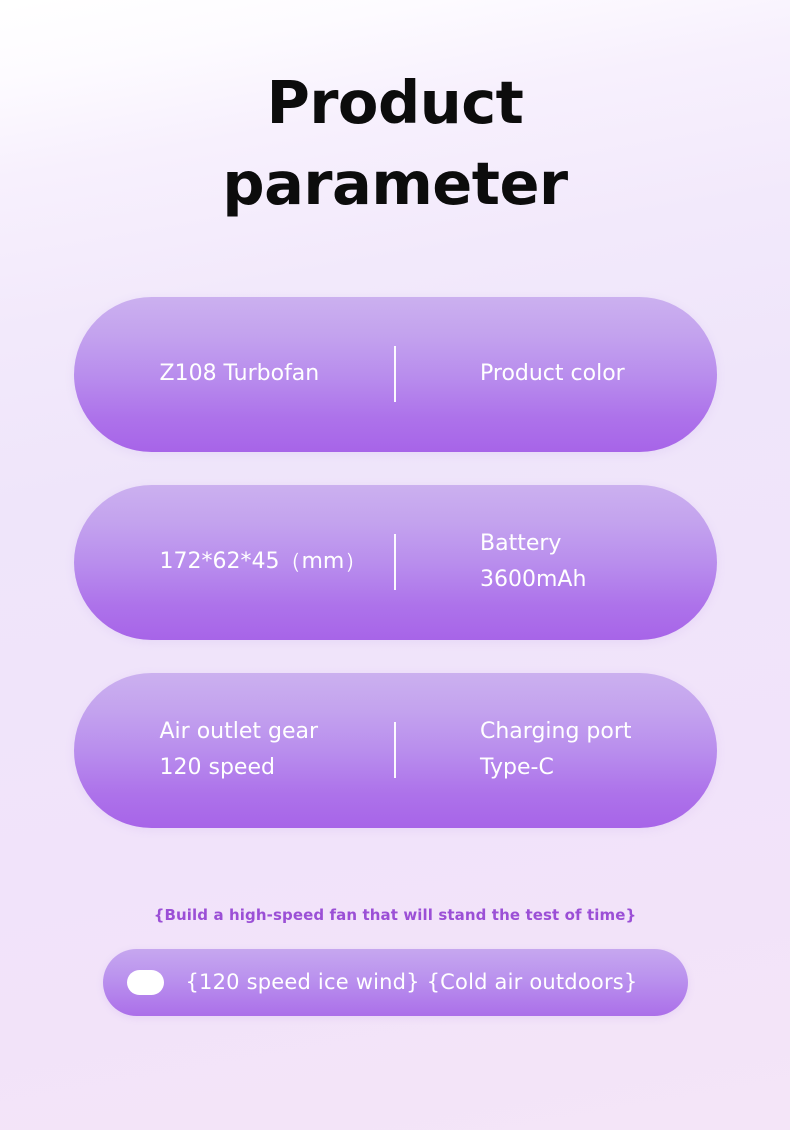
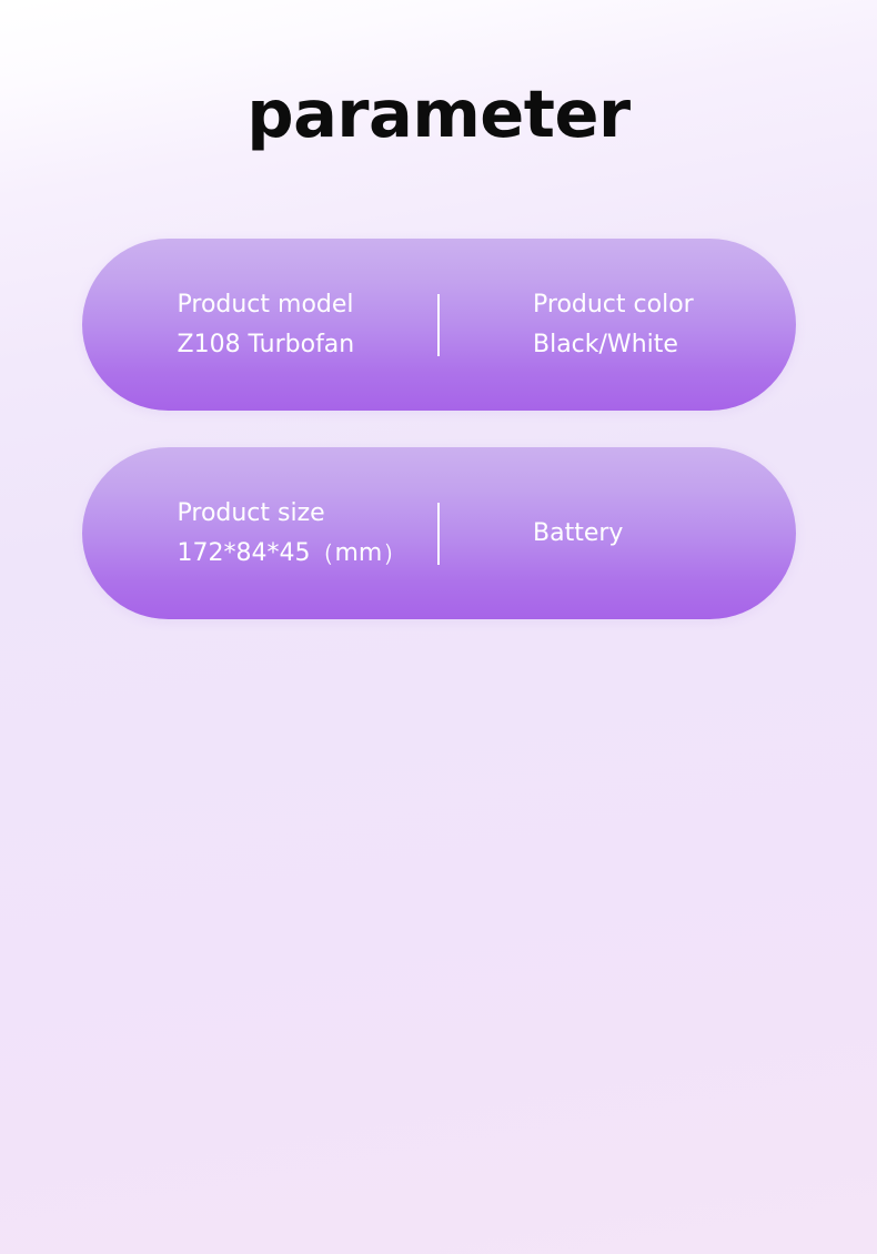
- Product
  parameter
+ Product model
  Z108 Turbofan
  Product color
+ Black/White
+ Product size
- 172*62*45（mm）
+ 172*84*45（mm）
  Battery
- 3600mAh
- Air outlet gear
- 120 speed
- Charging port
- Type-C
- {Build a high-speed fan that will stand the test of time}
- {120 speed ice wind} {Cold air outdoors}
